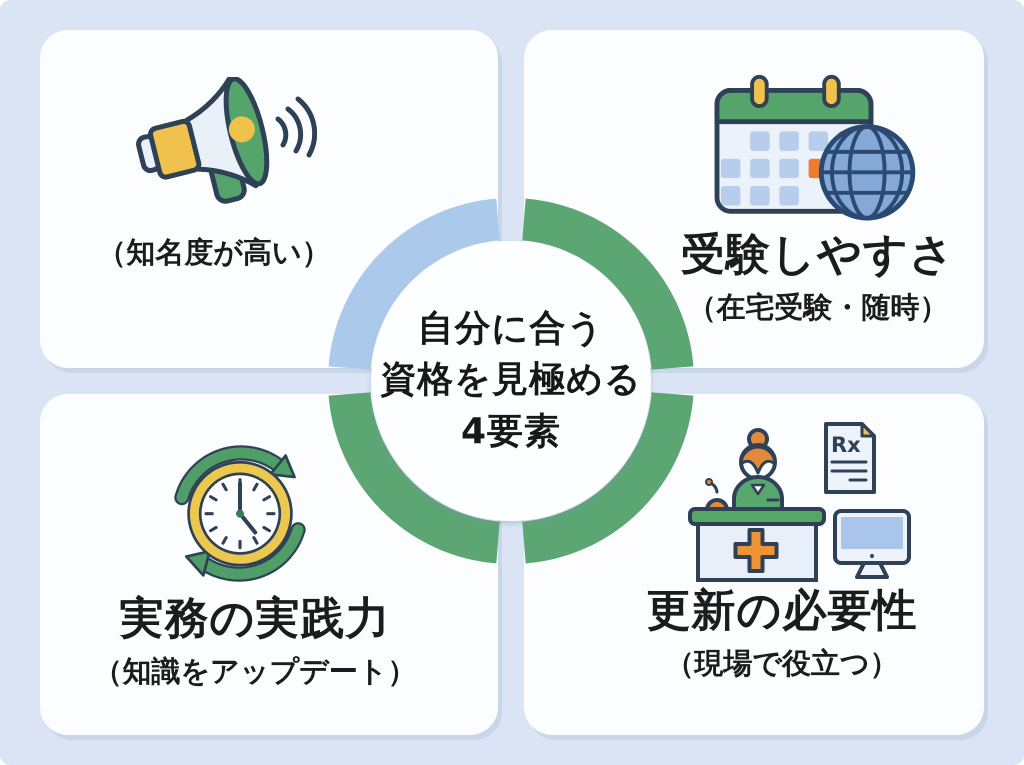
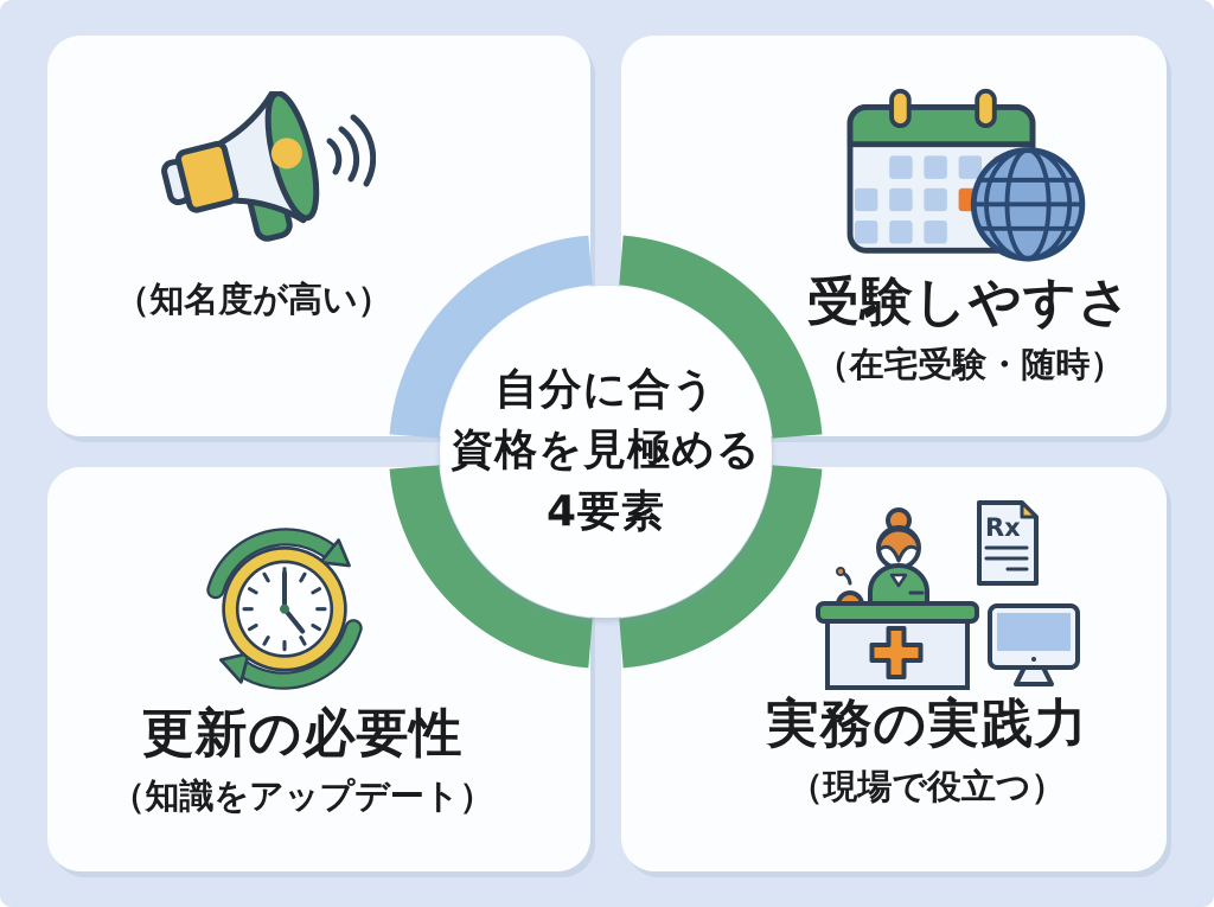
  （知名度が高い）
  受験しやすさ
  （在宅受験・随時）
- 実務の実践力
+ 更新の必要性
  （知識をアップデート）
  Rx
- 更新の必要性
+ 実務の実践力
  （現場で役立つ）
  自分に合う
  資格を見極める
  4要素
